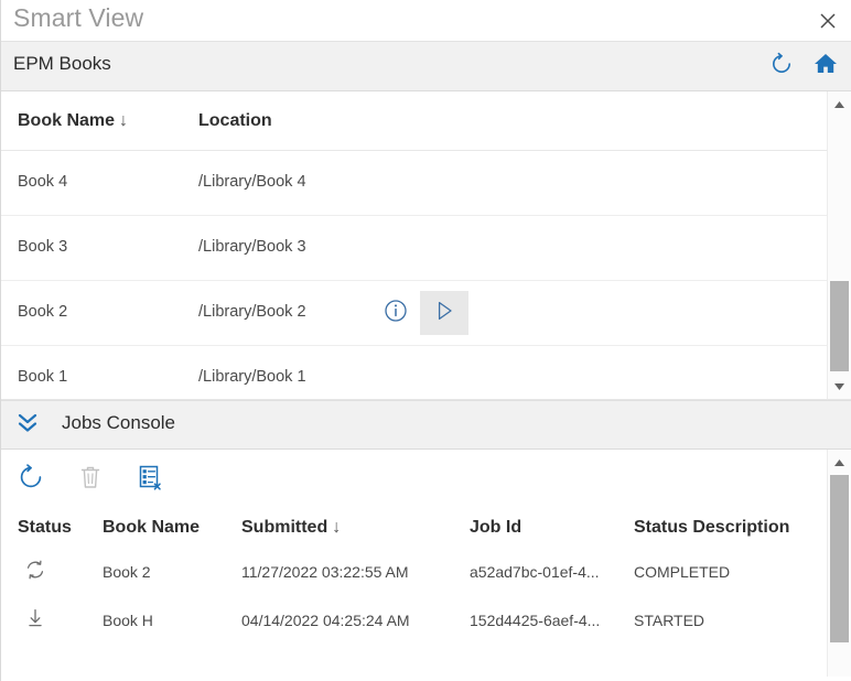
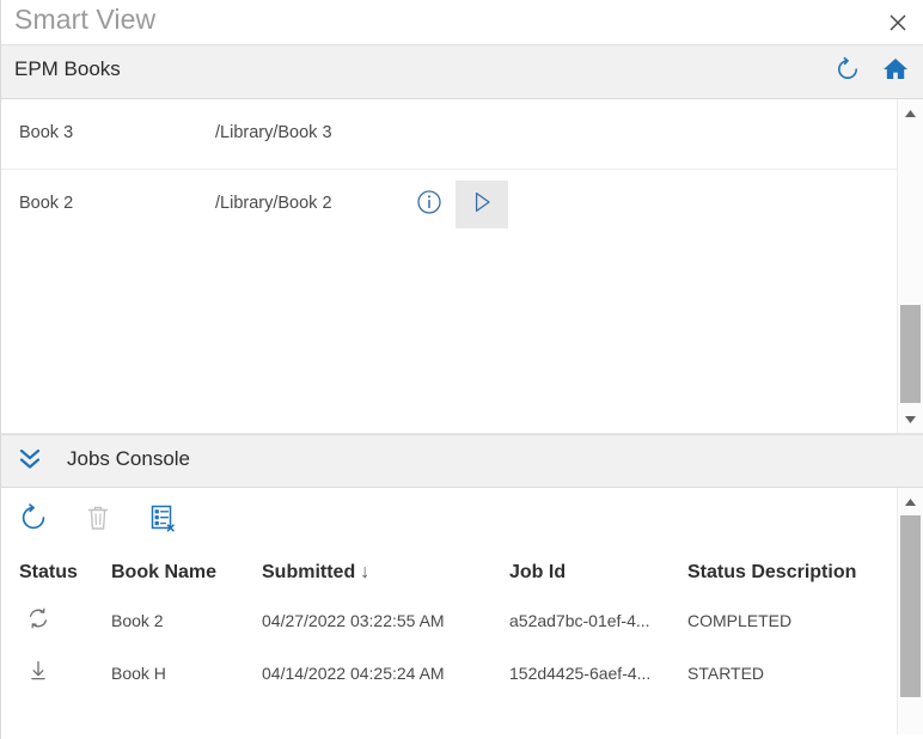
  Smart View
  EPM Books
- Book Name ↓
- Location
- Book 4
- /Library/Book 4
  Book 3
  /Library/Book 3
  Book 2
  /Library/Book 2
- Book 1
- /Library/Book 1
  Jobs Console
  Status
  Book Name
  Submitted ↓
  Job Id
  Status Description
  Book 2
- 11/27/2022 03:22:55 AM
+ 04/27/2022 03:22:55 AM
  a52ad7bc-01ef-4...
  COMPLETED
  Book H
  04/14/2022 04:25:24 AM
  152d4425-6aef-4...
  STARTED
